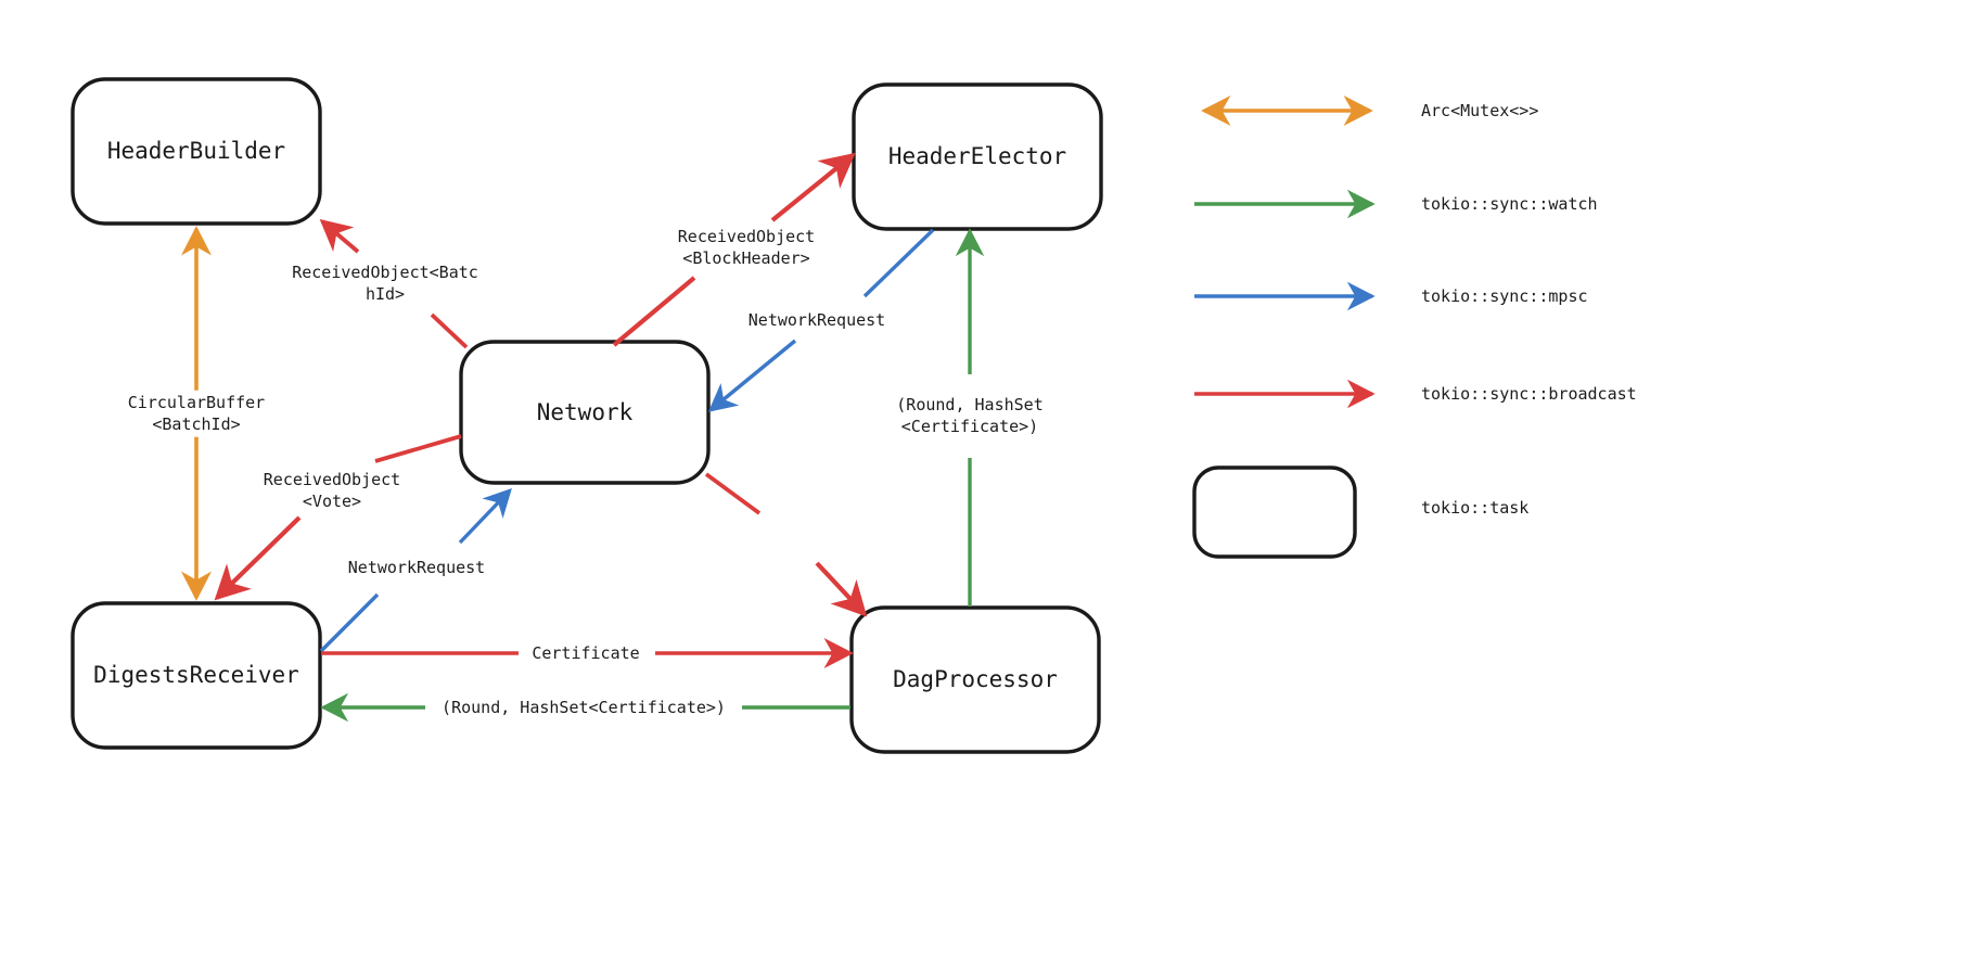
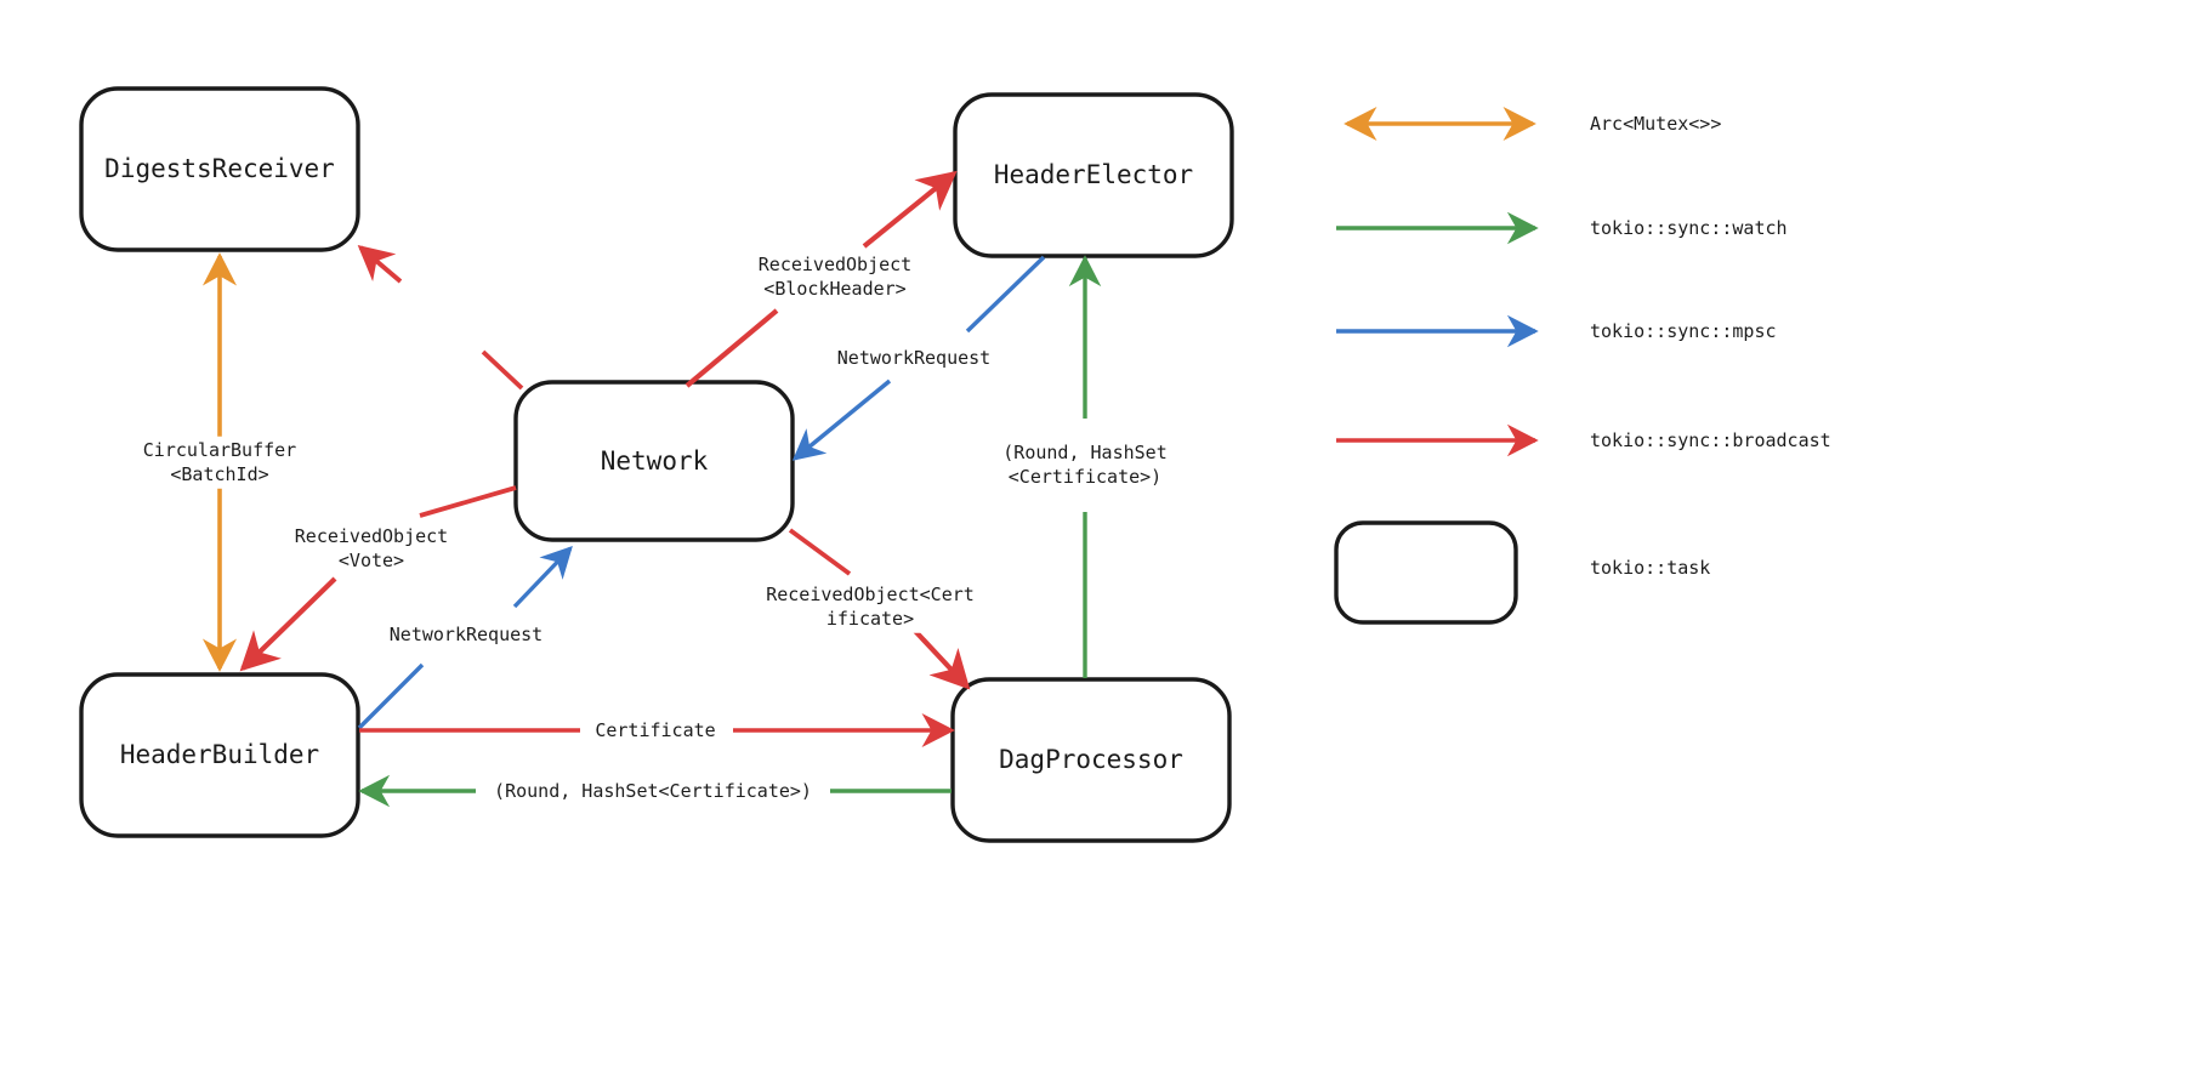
- HeaderBuilder
+ DigestsReceiver
  HeaderElector
  Network
- DigestsReceiver
+ HeaderBuilder
  DagProcessor
  CircularBuffer
  <BatchId>
- ReceivedObject<Batc
- hId>
  ReceivedObject
  <Vote>
  ReceivedObject
  <BlockHeader>
+ ReceivedObject<Cert
+ ificate>
  NetworkRequest
  NetworkRequest
  (Round, HashSet
  <Certificate>)
  Certificate
  (Round, HashSet<Certificate>)
  Arc<Mutex<>>
  tokio::sync::watch
  tokio::sync::mpsc
  tokio::sync::broadcast
  tokio::task
